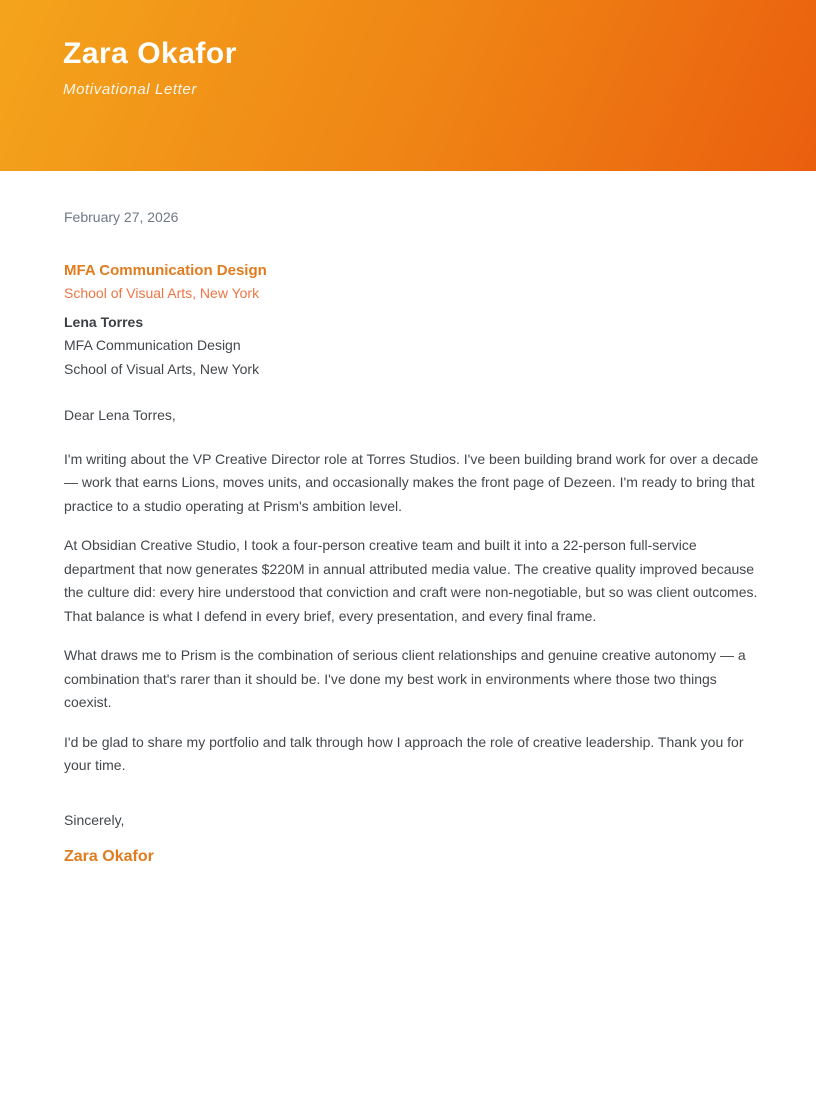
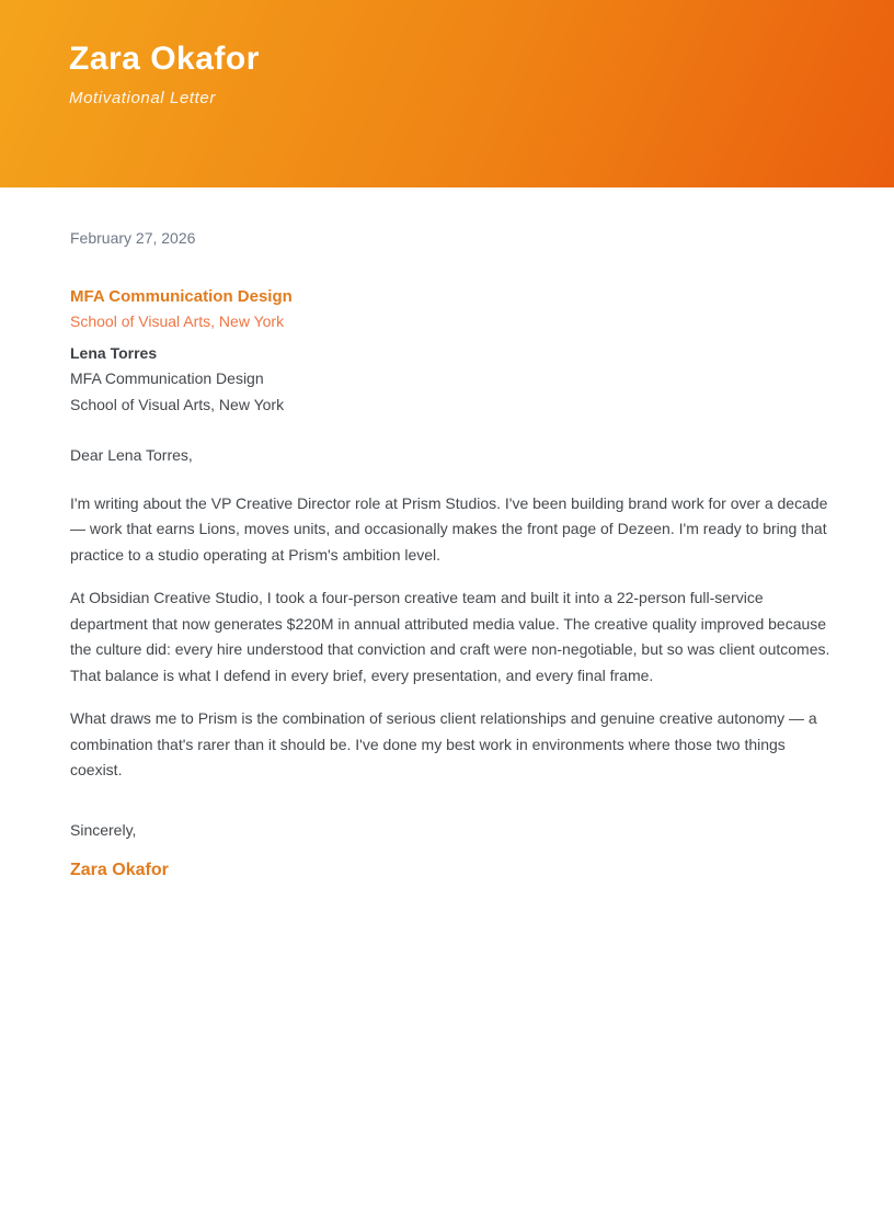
  Zara Okafor
  Motivational Letter
  February 27, 2026
  MFA Communication Design
  School of Visual Arts, New York
  Lena Torres
  MFA Communication Design
  School of Visual Arts, New York
  Dear Lena Torres,
- I'm writing about the VP Creative Director role at Torres Studios. I've been building brand work for over a decade — work that earns Lions, moves units, and occasionally makes the front page of Dezeen. I'm ready to bring that practice to a studio operating at Prism's ambition level.
+ I'm writing about the VP Creative Director role at Prism Studios. I've been building brand work for over a decade — work that earns Lions, moves units, and occasionally makes the front page of Dezeen. I'm ready to bring that practice to a studio operating at Prism's ambition level.
  At Obsidian Creative Studio, I took a four-person creative team and built it into a 22-person full-service department that now generates $220M in annual attributed media value. The creative quality improved because the culture did: every hire understood that conviction and craft were non-negotiable, but so was client outcomes. That balance is what I defend in every brief, every presentation, and every final frame.
  What draws me to Prism is the combination of serious client relationships and genuine creative autonomy — a combination that's rarer than it should be. I've done my best work in environments where those two things coexist.
- I'd be glad to share my portfolio and talk through how I approach the role of creative leadership. Thank you for your time.
  Sincerely,
  Zara Okafor
